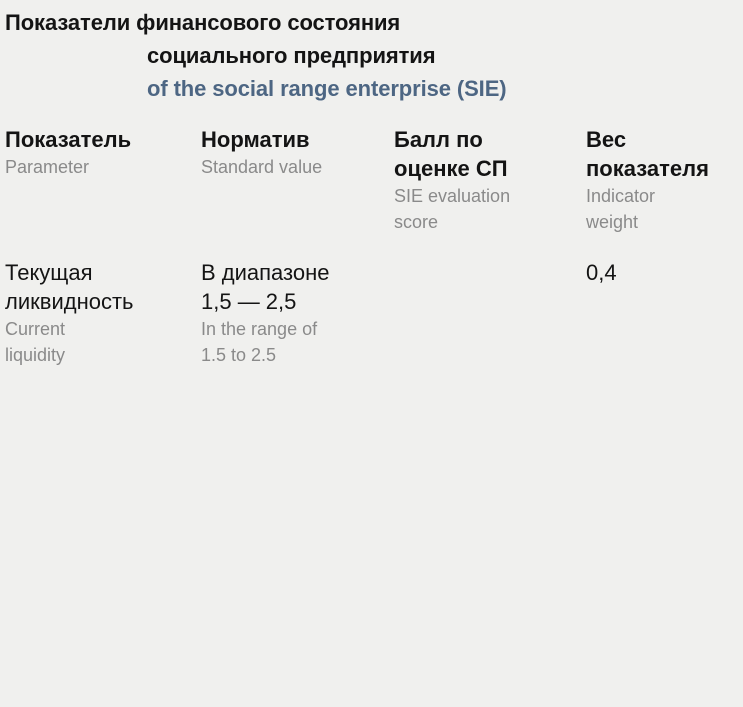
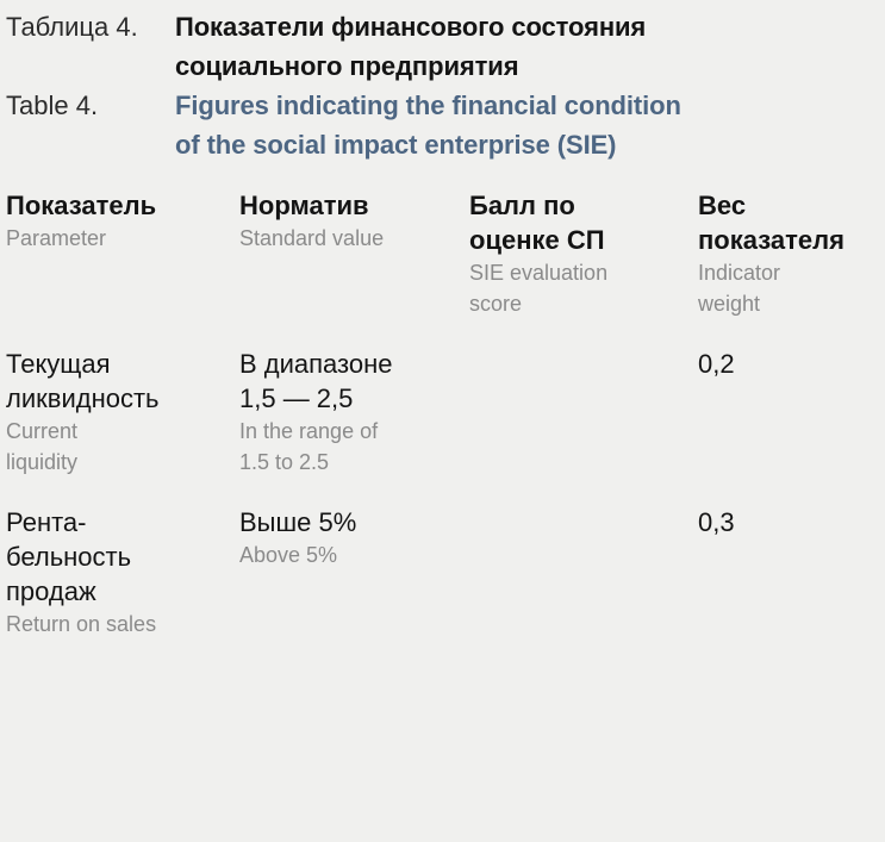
+ Таблица 4.
  Показатели финансового состояния
  социального предприятия
+ Table 4.
+ Figures indicating the financial condition
- of the social range enterprise (SIE)
+ of the social impact enterprise (SIE)
  Показатель Parameter	Норматив Standard value	Балл по оценке СП SIE evaluation score	Вес показателя Indicator weight
- Текущая ликвидность Current liquidity	В диапазоне 1,5 — 2,5 In the range of 1.5 to 2.5		0,4
+ Текущая ликвидность Current liquidity	В диапазоне 1,5 — 2,5 In the range of 1.5 to 2.5		0,2
+ Рента- бельность продаж Return on sales	Выше 5% Above 5%		0,3
